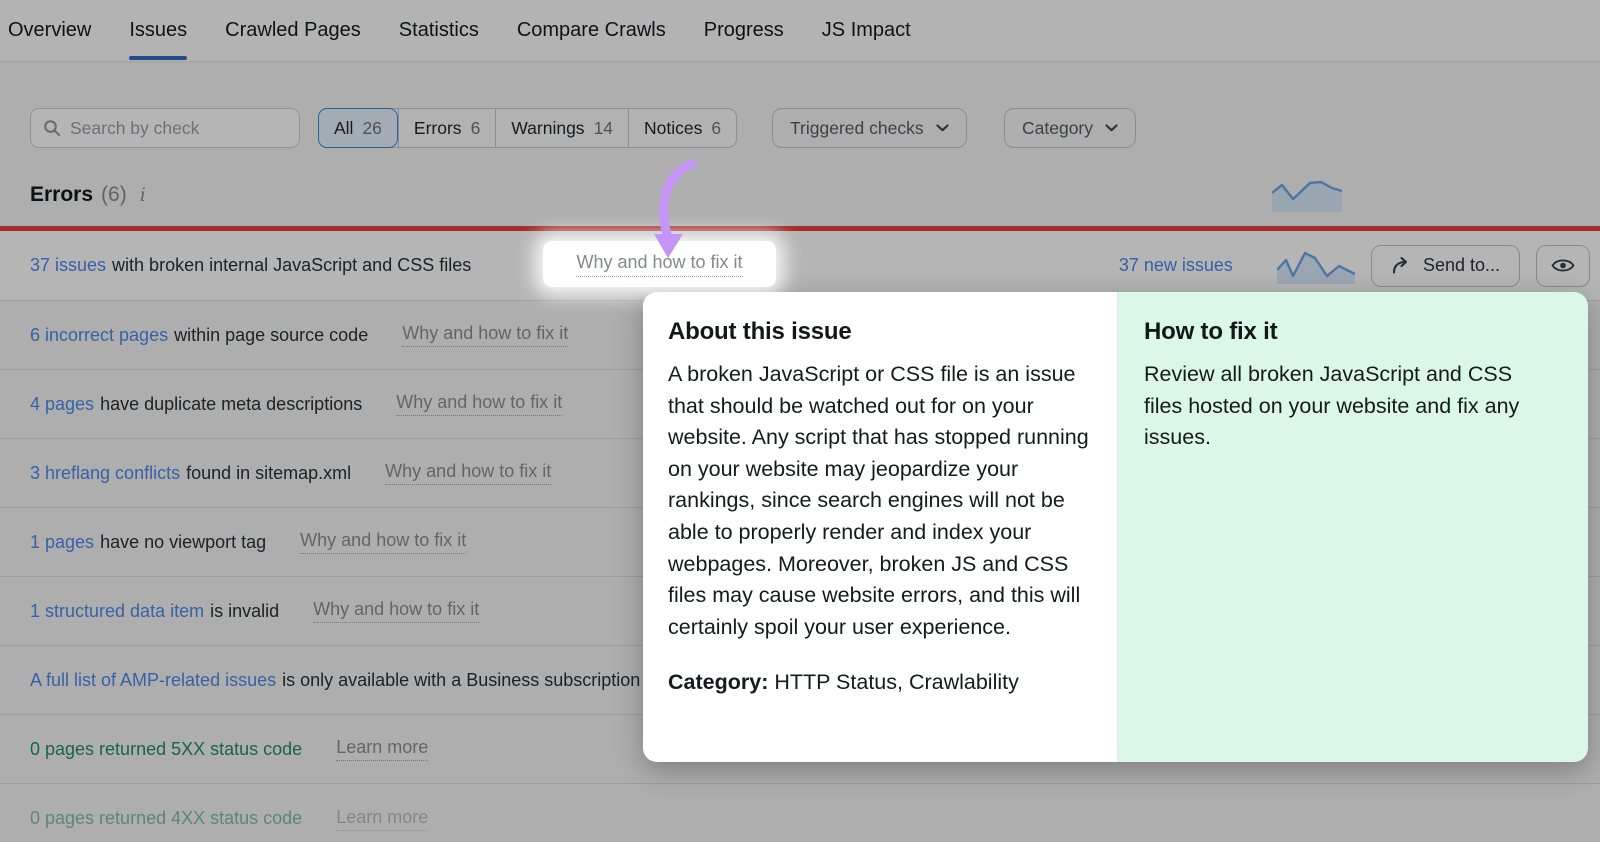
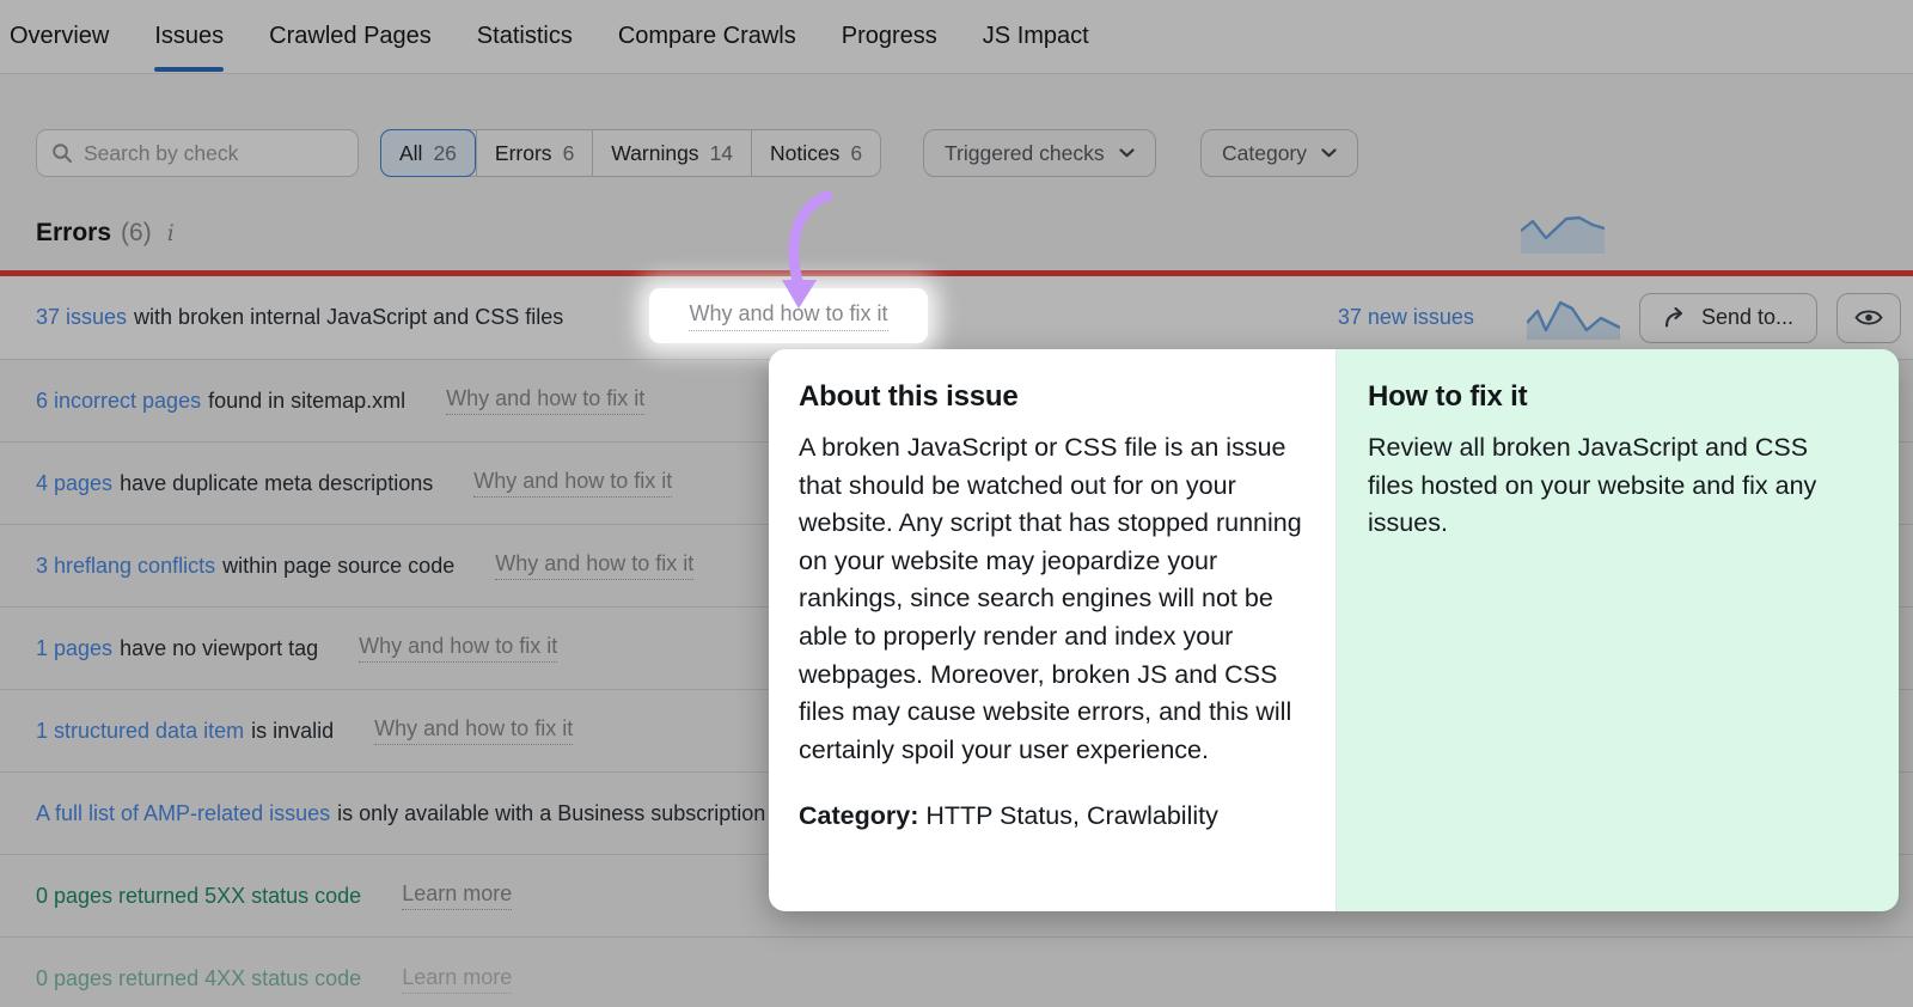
  Overview
  Issues
  Crawled Pages
  Statistics
  Compare Crawls
  Progress
  JS Impact
  Search by check
  All
  26
  Errors
  6
  Warnings
  14
  Notices
  6
  Triggered checks
  Category
  Errors
  (6)
  i
  37 issues
  with broken internal JavaScript and CSS files
  37 new issues
  Send to...
  6 incorrect pages
- within page source code
+ found in sitemap.xml
  Why and how to fix it
  4 pages
  have duplicate meta descriptions
  Why and how to fix it
  3 hreflang conflicts
- found in sitemap.xml
+ within page source code
  Why and how to fix it
  1 pages
  have no viewport tag
  Why and how to fix it
  1 structured data item
  is invalid
  Why and how to fix it
  A full list of AMP-related issues
  is only available with a Business subscription
  0 pages returned 5XX status code
  Learn more
  0 pages returned 4XX status code
  Learn more
  Why and how to fix it
  About this issue
  A broken JavaScript or CSS file is an issue that should be watched out for on your website. Any script that has stopped running on your website may jeopardize your rankings, since search engines will not be able to properly render and index your webpages. Moreover, broken JS and CSS files may cause website errors, and this will certainly spoil your user experience.
  Category: HTTP Status, Crawlability
  How to fix it
  Review all broken JavaScript and CSS files hosted on your website and fix any issues.
